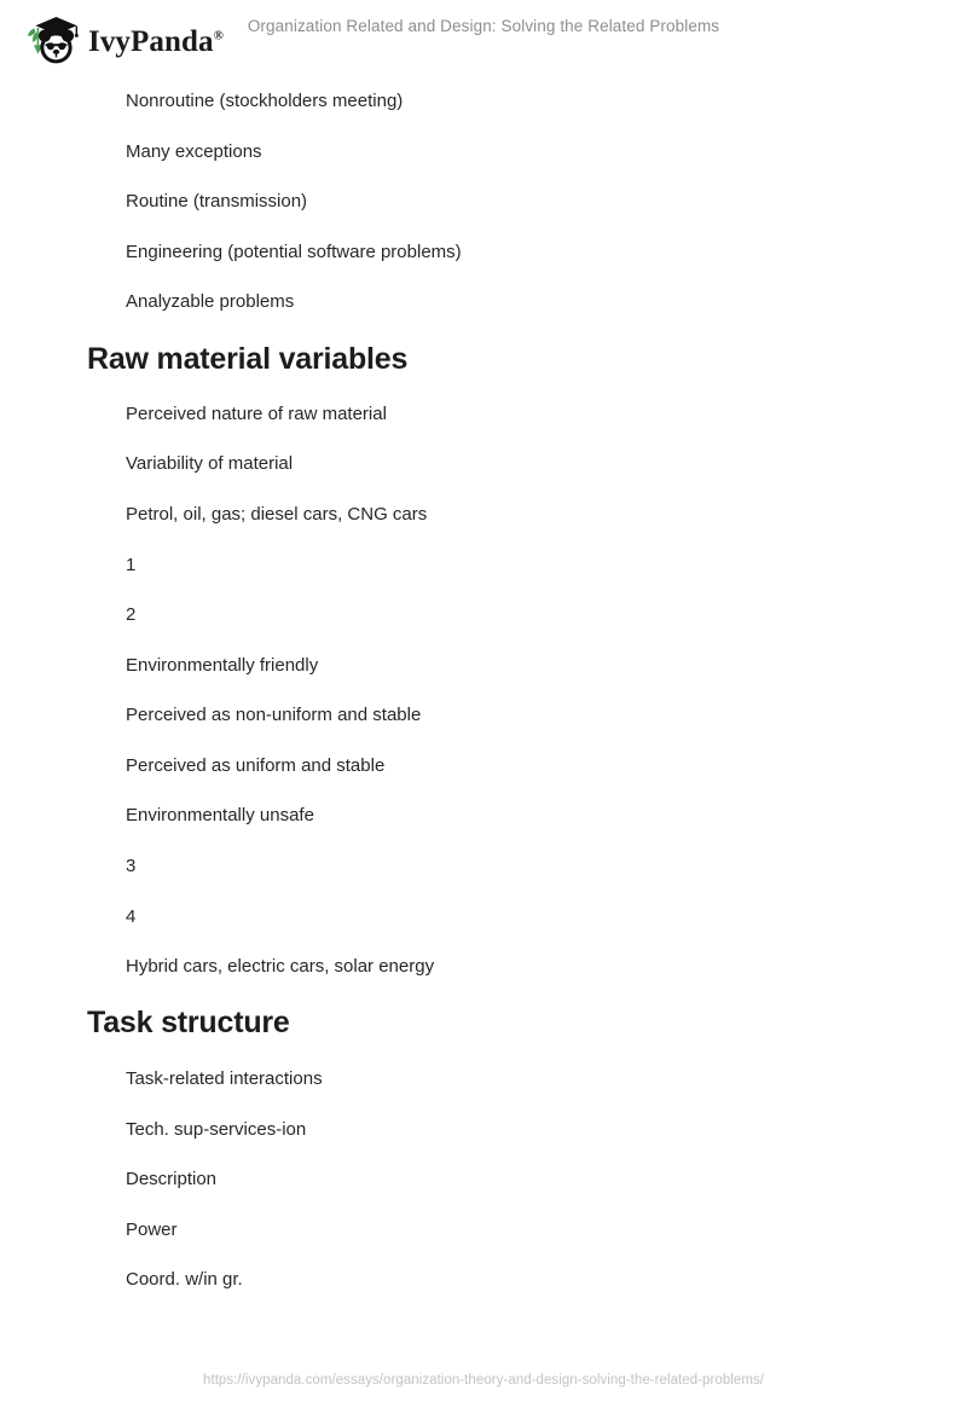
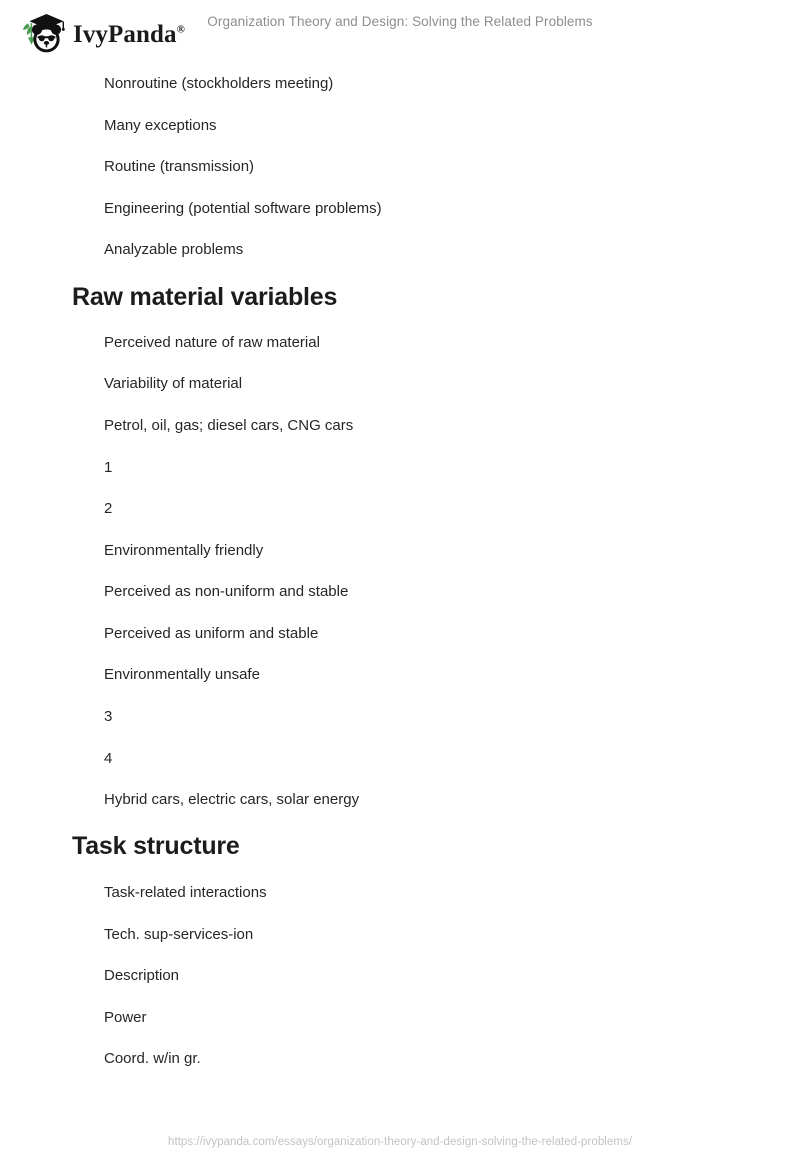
  IvyPanda®
- Organization Related and Design: Solving the Related Problems
+ Organization Theory and Design: Solving the Related Problems
  Nonroutine (stockholders meeting)
  Many exceptions
  Routine (transmission)
  Engineering (potential software problems)
  Analyzable problems
  Raw material variables
  Perceived nature of raw material
  Variability of material
  Petrol, oil, gas; diesel cars, CNG cars
  1
  2
  Environmentally friendly
  Perceived as non-uniform and stable
  Perceived as uniform and stable
  Environmentally unsafe
  3
  4
  Hybrid cars, electric cars, solar energy
  Task structure
  Task-related interactions
  Tech. sup-services-ion
  Description
  Power
  Coord. w/in gr.
  https://ivypanda.com/essays/organization-theory-and-design-solving-the-related-problems/
